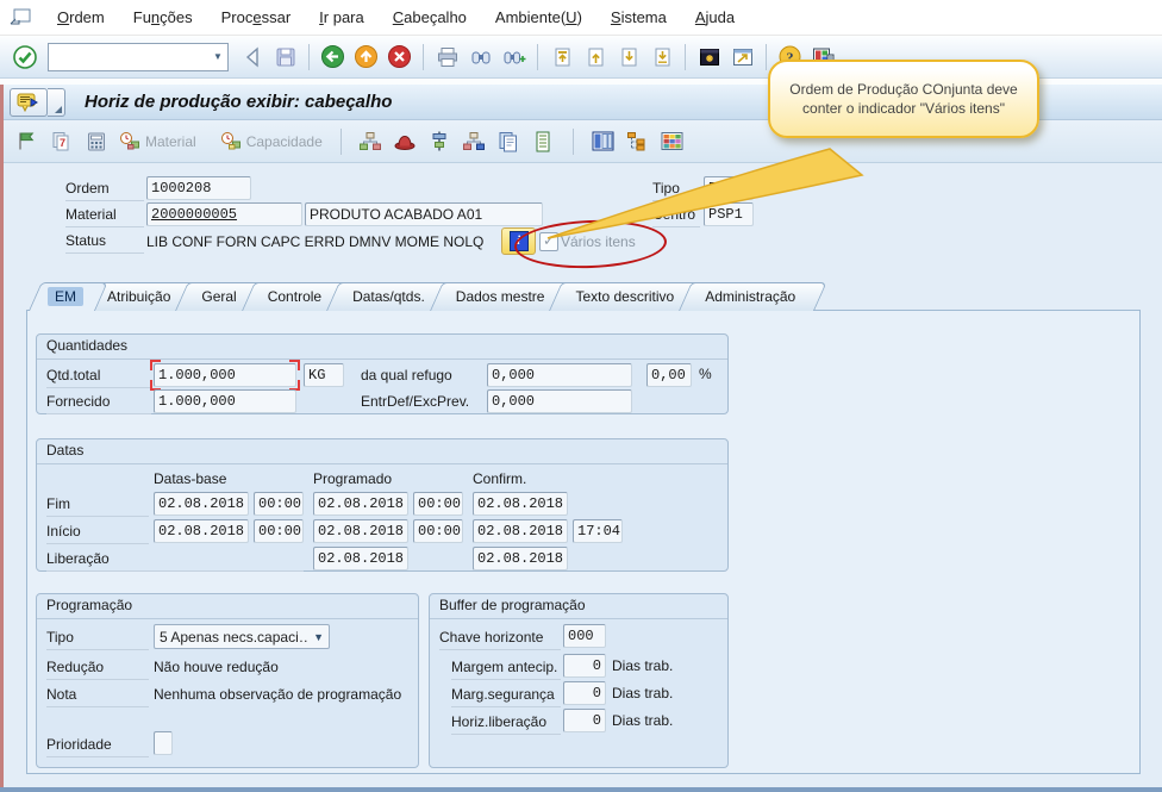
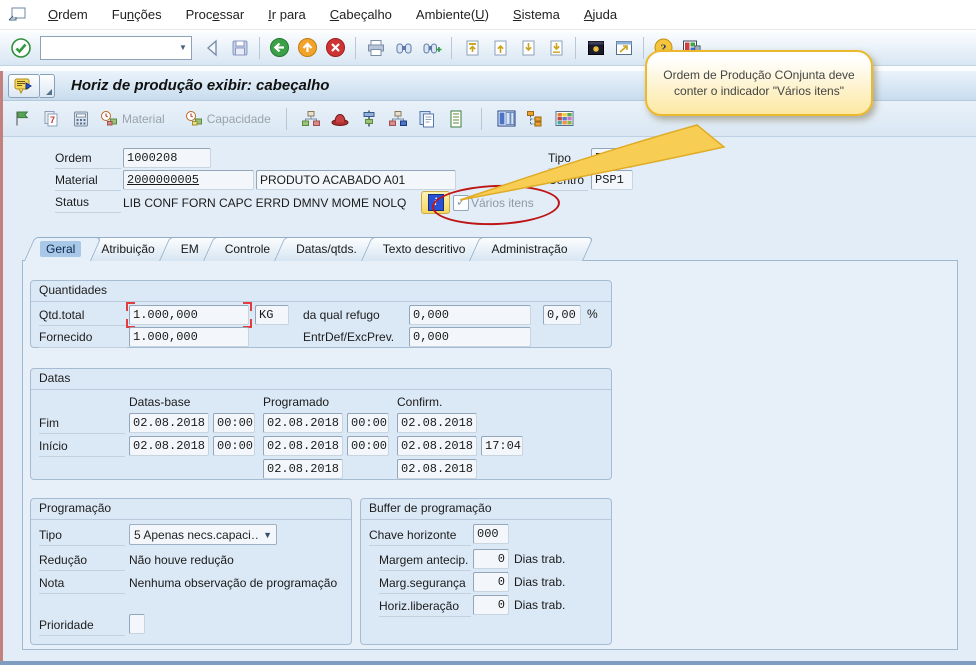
  Ordem
  Funções
  Processar
  Ir para
  Cabeçalho
  Ambiente(U)
  Sistema
  Ajuda
  ▼
  ?
  Horiz de produção exibir: cabeçalho
  7
  Material
  Capacidade
  Ordem
  1000208
  Tipo
  Material
  2000000005
  PRODUTO ACABADO A01
  PSP1
  Status
  LIB CONF FORN CAPC ERRD DMNV MOME NOLQ
  i
  ✓
  Vários itens
- EM
+ Geral
  Atribuição
- Geral
+ EM
  Controle
  Datas/qtds.
- Dados mestre
  Texto descritivo
  Administração
  Quantidades
  Qtd.total
  1.000,000
  KG
  da qual refugo
  0,000
  0,00
  %
  Fornecido
  1.000,000
  EntrDef/ExcPrev.
  0,000
  Datas
  Datas-base
  Programado
  Confirm.
  Fim
  02.08.2018
  00:00
  02.08.2018
  00:00
  02.08.2018
  Início
  02.08.2018
  00:00
  02.08.2018
  00:00
  02.08.2018
  17:04
- Liberação
  02.08.2018
  02.08.2018
  Programação
  Tipo
  5 Apenas necs.capaci…
  ▼
  Redução
  Não houve redução
  Nota
  Nenhuma observação de programação
  Prioridade
  Buffer de programação
  Chave horizonte
  000
  Margem antecip.
  0
  Dias trab.
  Marg.segurança
  0
  Dias trab.
  Horiz.liberação
  0
  Dias trab.
  Ordem de Produção COnjunta deve conter o indicador "Vários itens"
